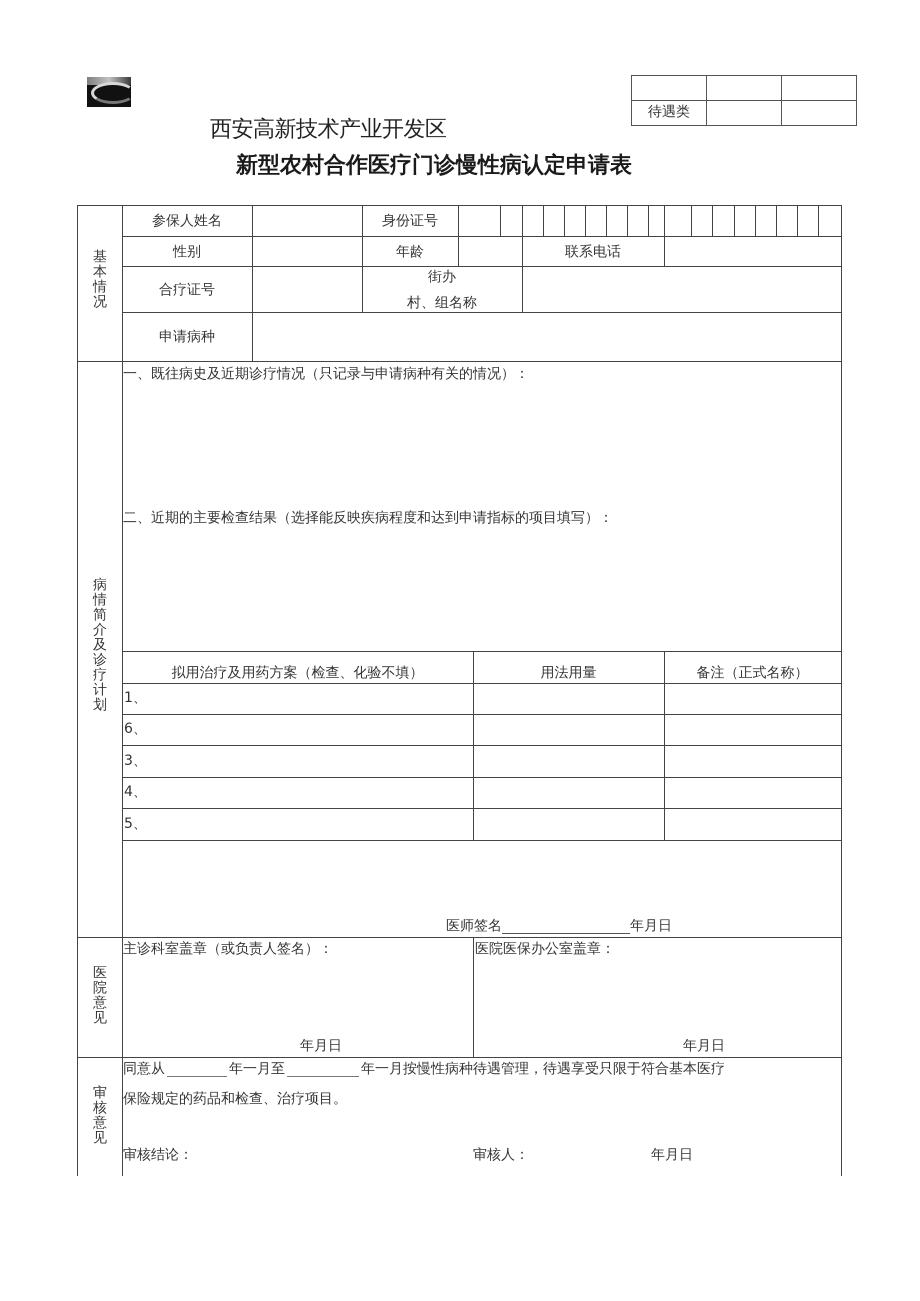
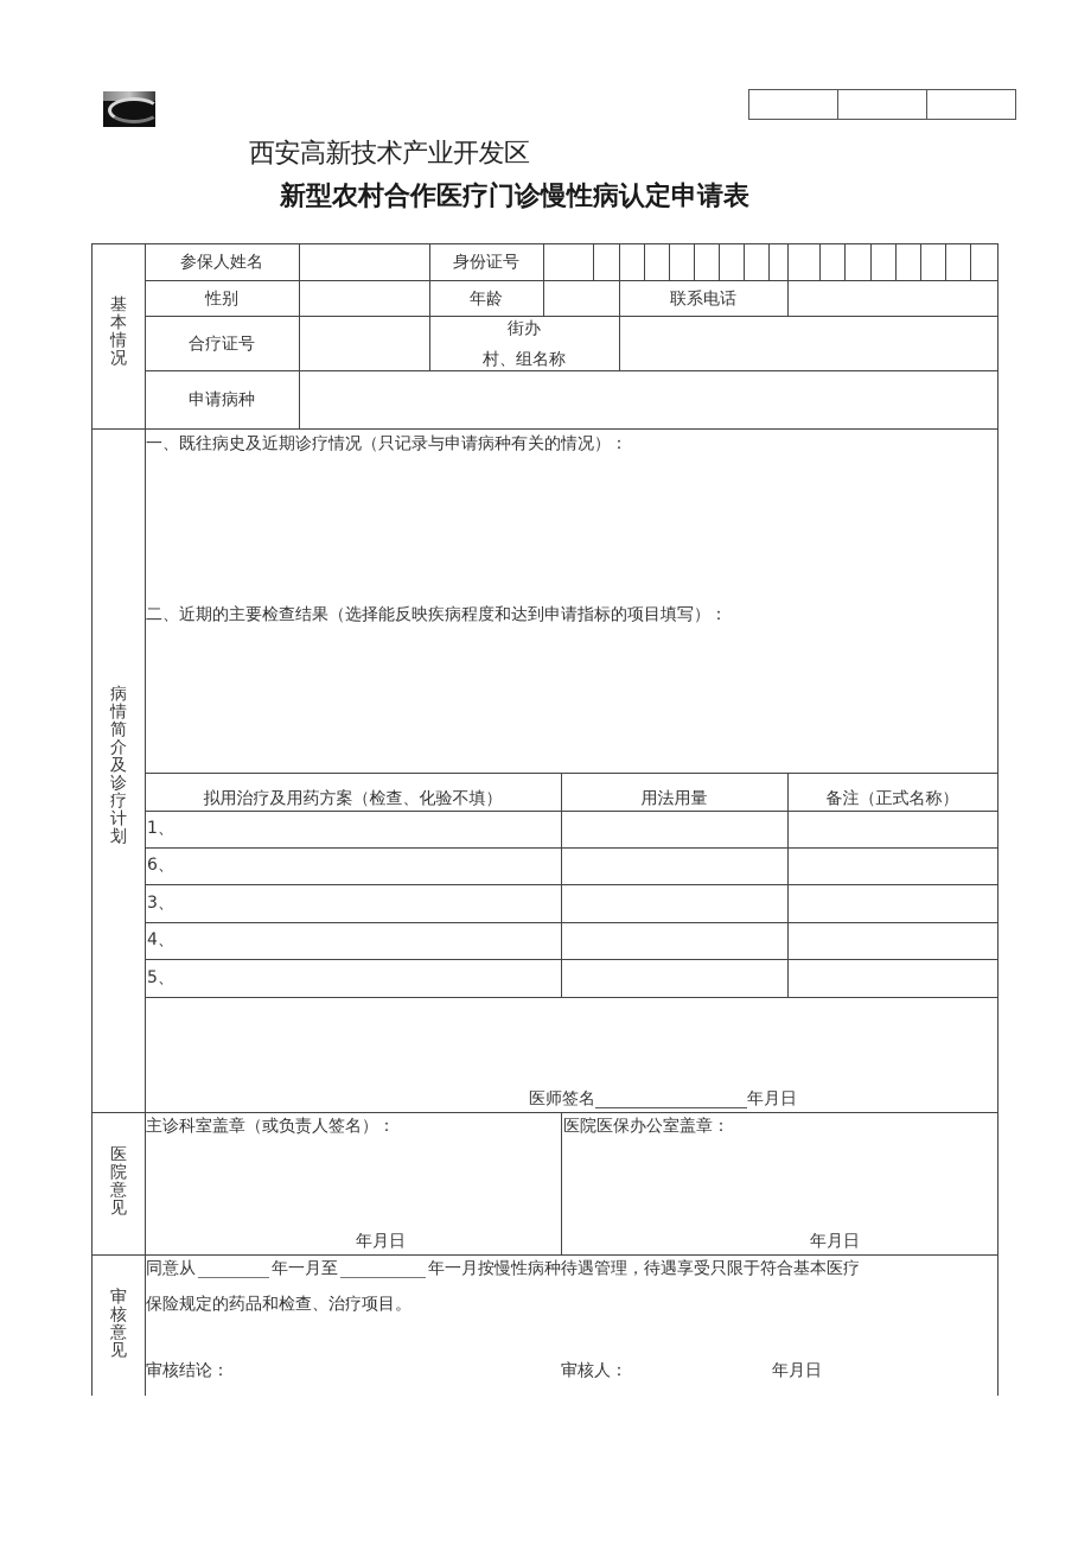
- 待遇类
  西安高新技术产业开发区
  新型农村合作医疗门诊慢性病认定申请表
  基本情况
  参保人姓名
  身份证号
  性别
  年龄
  联系电话
  合疗证号
  街办
  村、组名称
  申请病种
  病情简介及诊疗计划
  一、既往病史及近期诊疗情况（只记录与申请病种有关的情况）：
  二、近期的主要检查结果（选择能反映疾病程度和达到申请指标的项目填写）：
  拟用治疗及用药方案（检查、化验不填）
  用法用量
  备注（正式名称）
  1、
  6、
  3、
  4、
  5、
  医师签名 年月日
  医院意见
  主诊科室盖章（或负责人签名）：
  年月日
  医院医保办公室盖章：
  年月日
  审核意见
  同意从 年一月至 年一月按慢性病种待遇管理，待遇享受只限于符合基本医疗
  保险规定的药品和检查、治疗项目。
  审核结论：
  审核人：
  年月日
